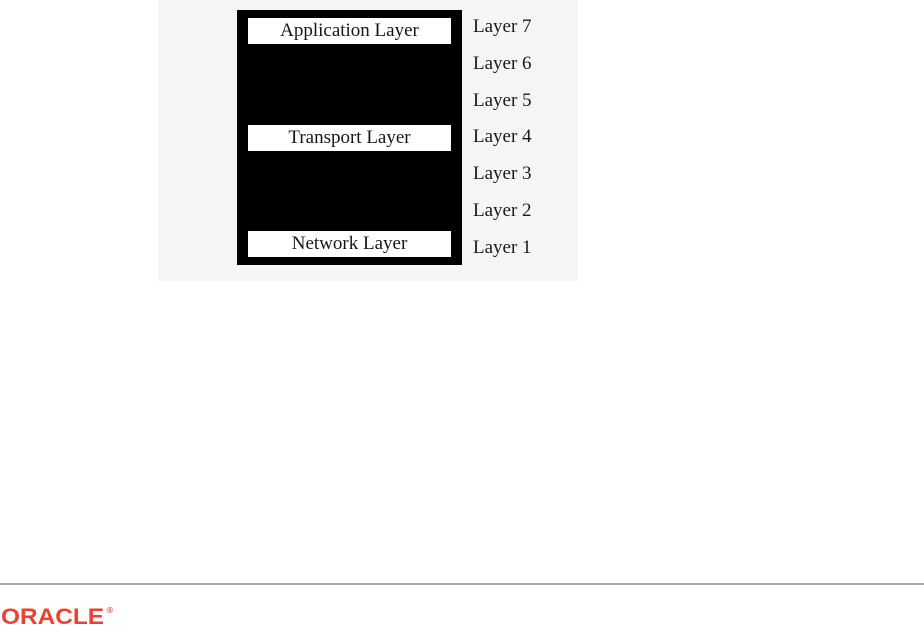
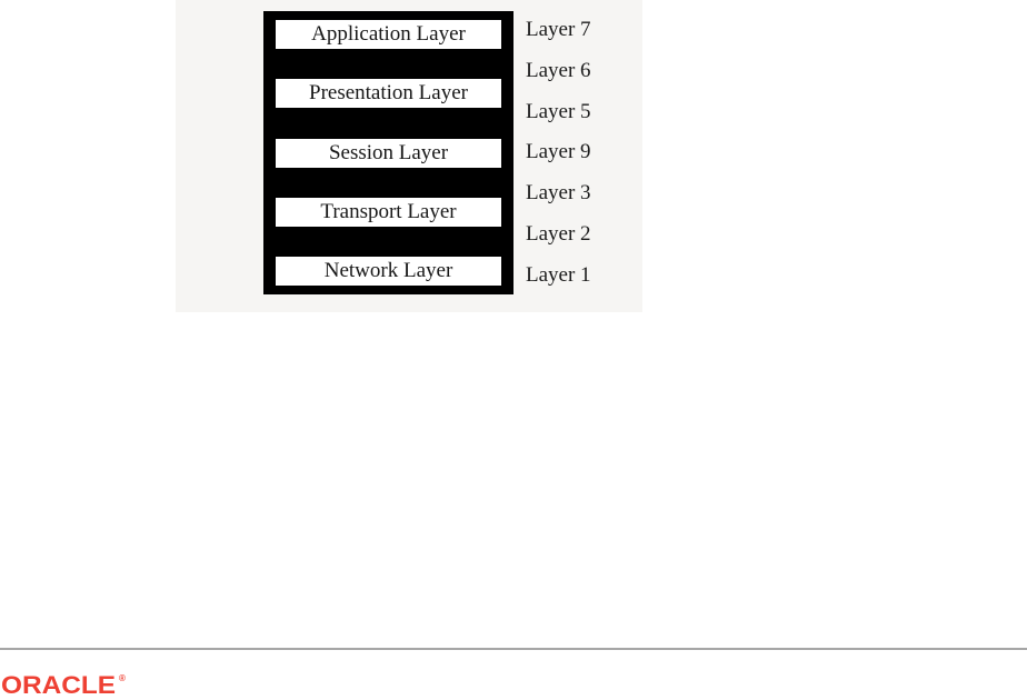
  Application Layer
+ Presentation Layer
+ Session Layer
  Transport Layer
  Network Layer
  Layer 7
  Layer 6
  Layer 5
- Layer 4
+ Layer 9
  Layer 3
  Layer 2
  Layer 1
  ORACLE
  ®
